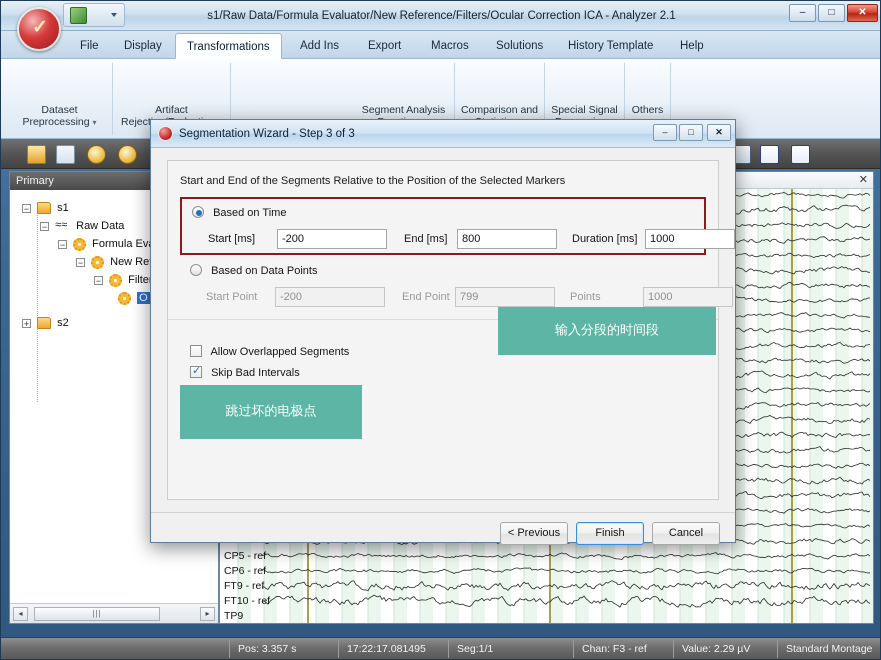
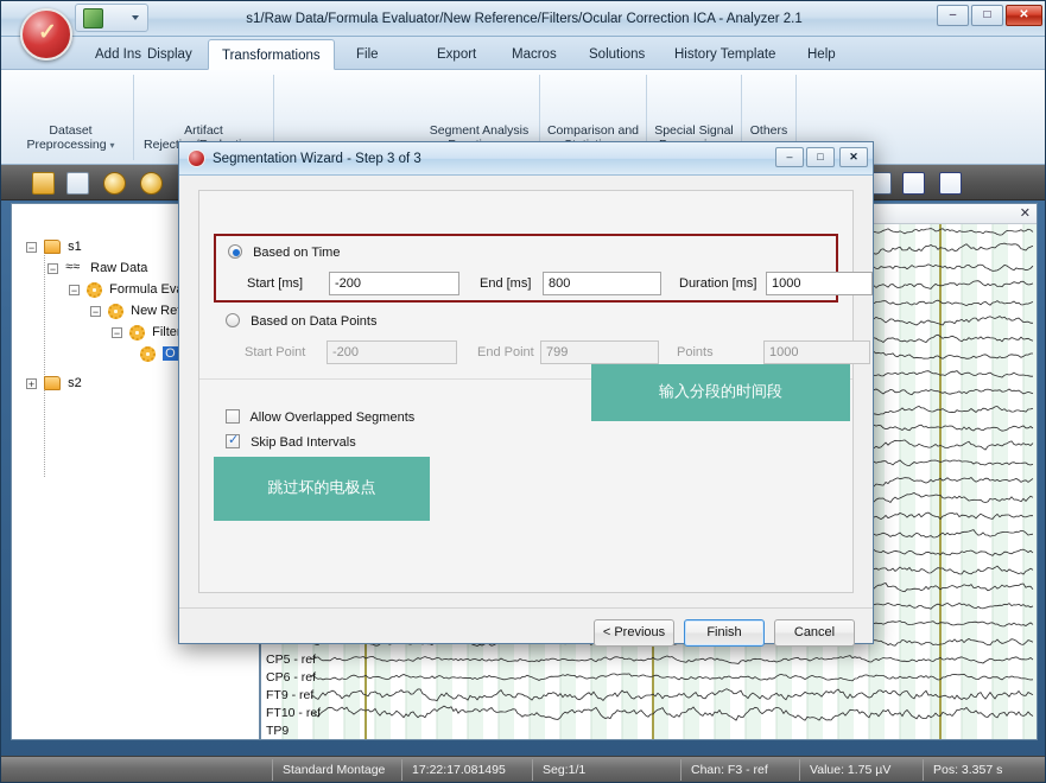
  s1/Raw Data/Formula Evaluator/New Reference/Filters/Ocular Correction ICA - Analyzer 2.1
  –
  □
  ✕
  ✓
- File
+ Add Ins
  Display
  Transformations
- Add Ins
+ File
  Export
  Macros
  Solutions
  History Template
  Help
  Dataset
  Preprocessing ▾
  Artifact
  Segment Analysis
  Comparison and
  Special Signal
  Others
- Primary
  − s1
  − ≈≈ Raw Data
  − Formula Ev
  − New Re
  − Filte
  O
  + s2
- ◂
- |||
- ▸
  ✕
  CP5 - ref
  CP6 - ref
  FT9 - ref
  FT10 - ref
  TP9
- Pos: 3.357 s
+ Standard Montage
  17:22:17.081495
  Seg:1/1
  Chan: F3 - ref
- Value: 2.29 µV
+ Value: 1.75 µV
- Standard Montage
+ Pos: 3.357 s
  Segmentation Wizard - Step 3 of 3
  –
  □
  ✕
- Start and End of the Segments Relative to the Position of the Selected Markers
  Based on Time
  Start [ms]
  -200
  End [ms]
  800
  Duration [ms]
  1000
  Based on Data Points
  Start Point
  -200
  End Point
  799
  Points
  1000
  Allow Overlapped Segments
  Skip Bad Intervals
  输入分段的时间段
  跳过坏的电极点
  < Previous
  Finish
  Cancel
